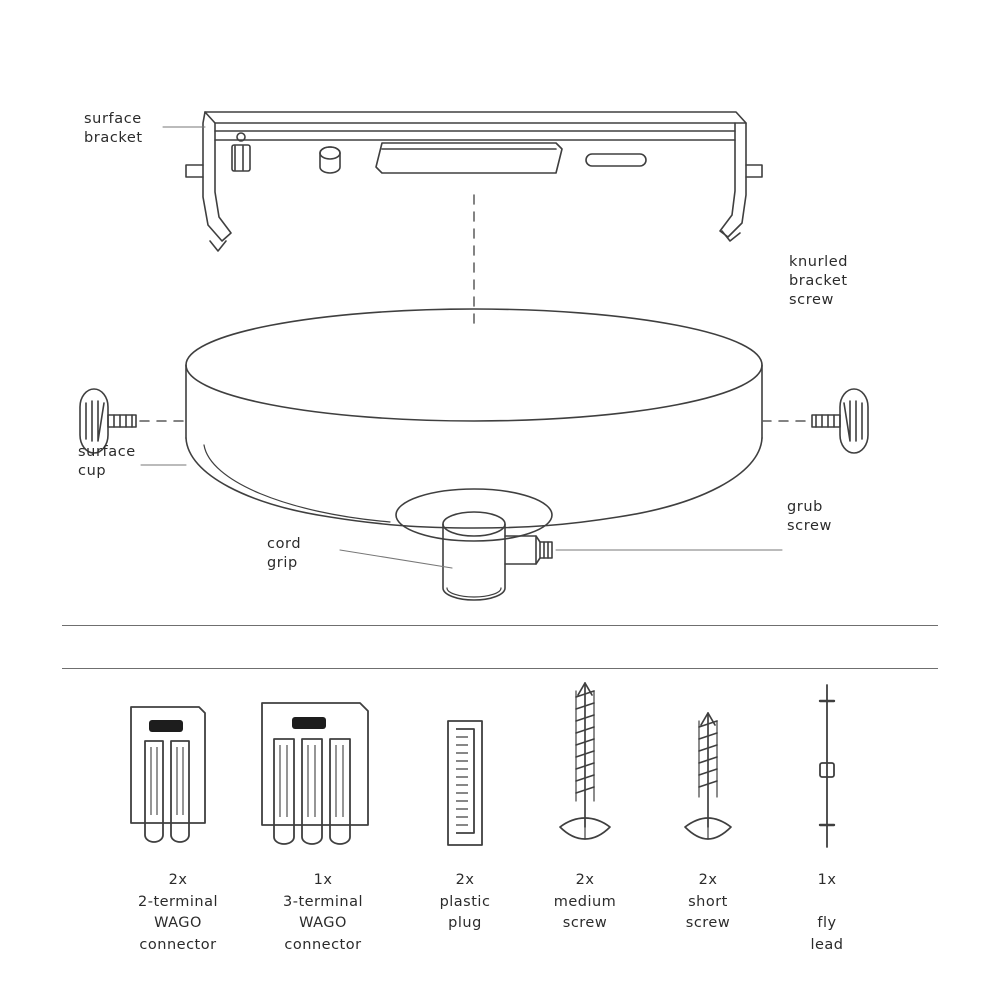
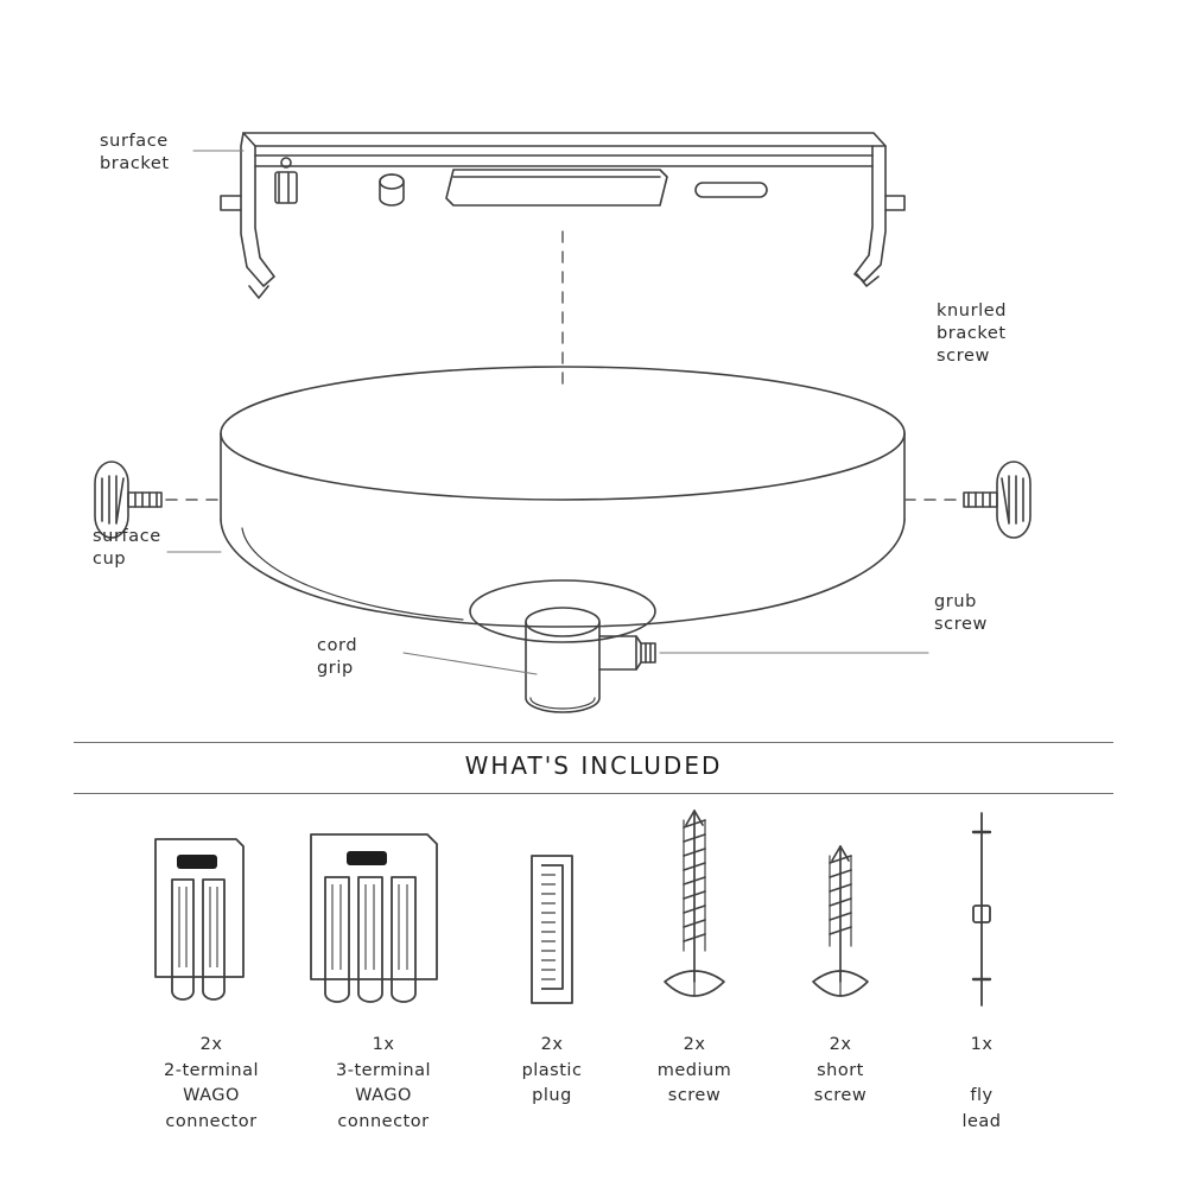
  surface
  bracket
  knurled
  bracket
  screw
  surface
  cup
  grub
  screw
  cord
  grip
+ WHAT'S INCLUDED
  2x
  2-terminal
  WAGO
  connector
  1x
  3-terminal
  WAGO
  connector
  2x
  plastic
  plug
  2x
  medium
  screw
  2x
  short
  screw
  1x
  fly
  lead
